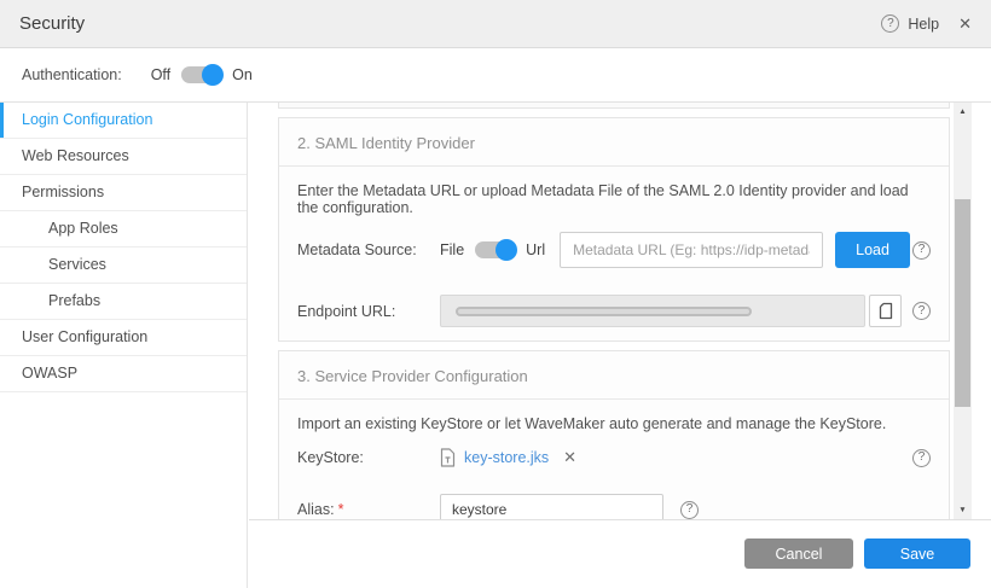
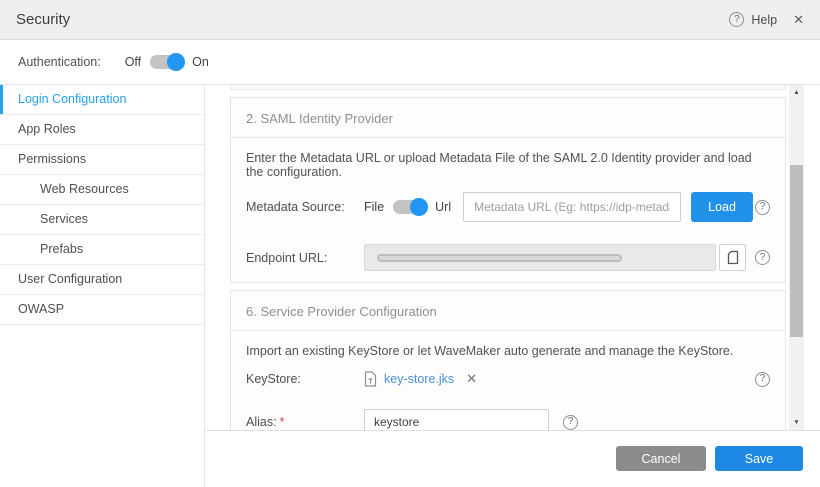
  Security
  ?
  Help
  ✕
  Authentication:
  Off
  On
  Login Configuration
- Web Resources
+ App Roles
  Permissions
- App Roles
+ Web Resources
  Services
  Prefabs
  User Configuration
  OWASP
  2. SAML Identity Provider
  Enter the Metadata URL or upload Metadata File of the SAML 2.0 Identity provider and load the configuration.
  Metadata Source:
  File
  Url
  Metadata URL (Eg: https://idp-metad
  Load
  ?
  Endpoint URL:
  ?
- 3. Service Provider Configuration
+ 6. Service Provider Configuration
  Import an existing KeyStore or let WaveMaker auto generate and manage the KeyStore.
  KeyStore:
  key-store.jks
  ✕
  ?
  Alias: *
  keystore
  ?
  Cancel
  Save
